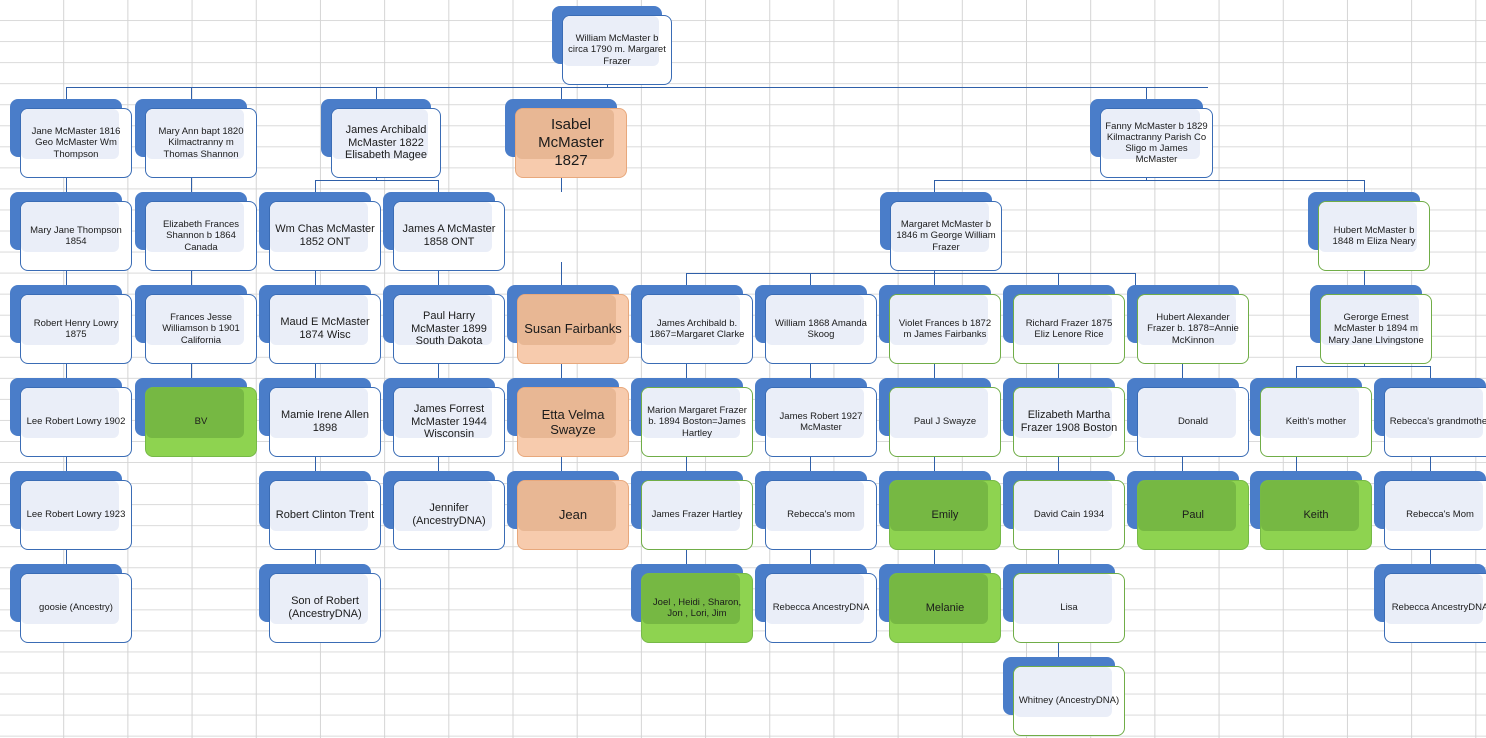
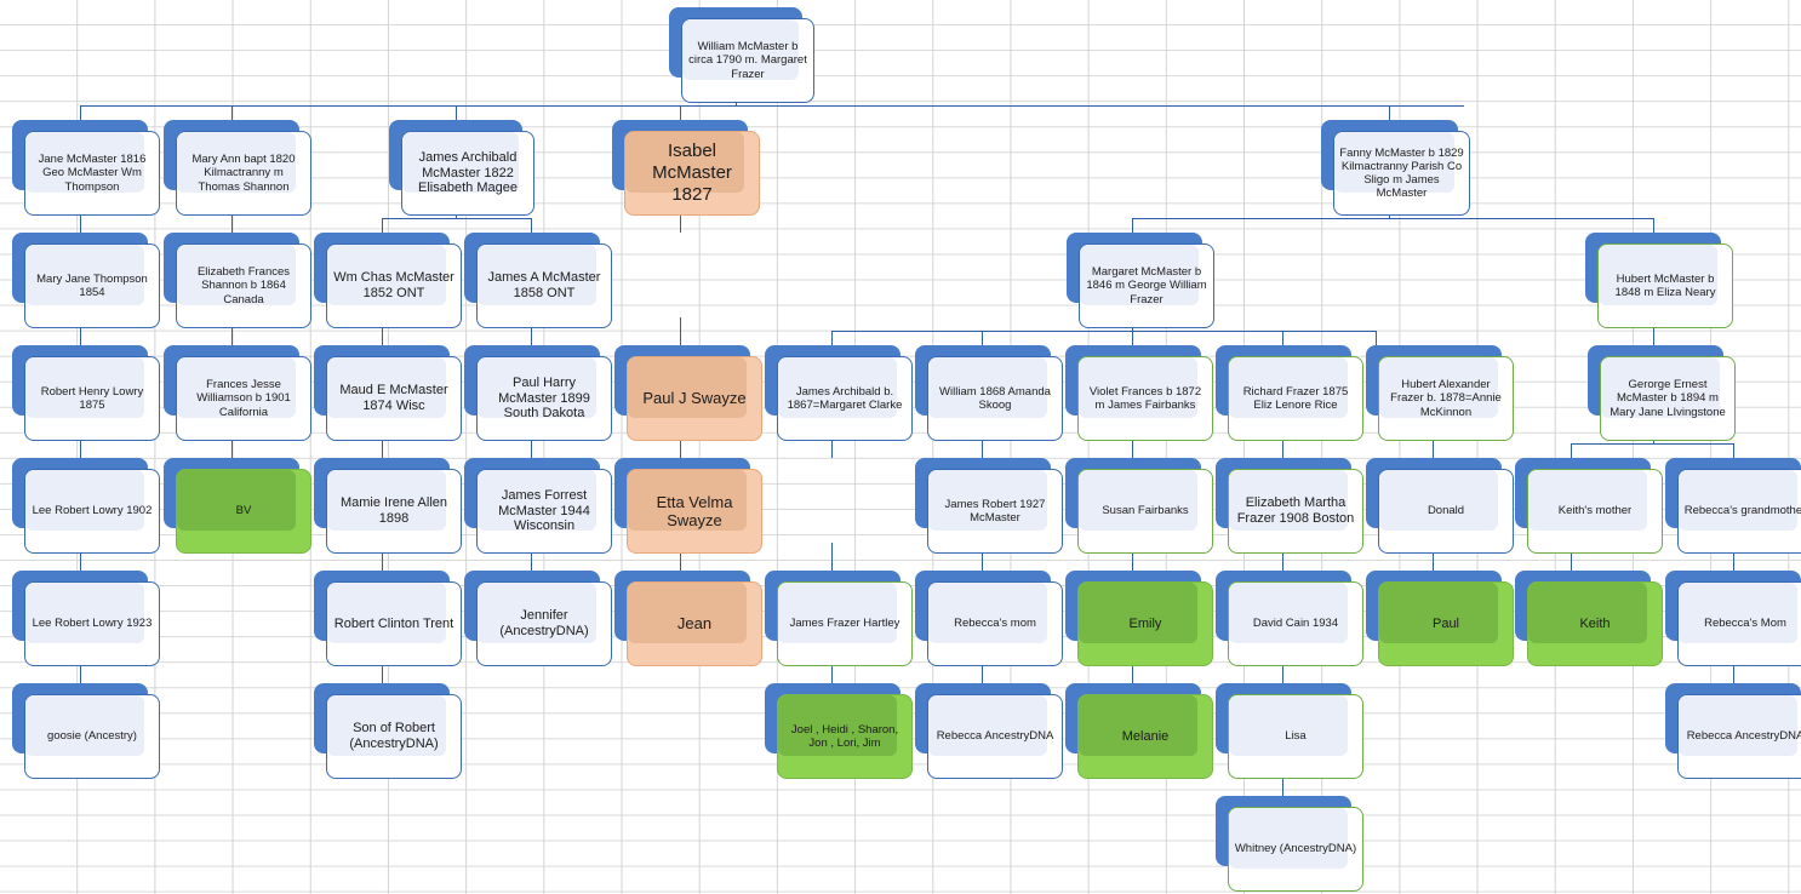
  William McMaster b circa 1790 m. Margaret Frazer
  Jane McMaster 1816 Geo McMaster Wm Thompson
  Mary Ann bapt 1820 Kilmactranny m Thomas Shannon
  James Archibald McMaster 1822 Elisabeth Magee
  Isabel McMaster 1827
  Fanny McMaster b 1829 Kilmactranny Parish Co Sligo m James McMaster
  Mary Jane Thompson 1854
  Elizabeth Frances Shannon b 1864 Canada
  Wm Chas McMaster 1852 ONT
  James A McMaster 1858 ONT
  Margaret McMaster b 1846 m George William Frazer
  Hubert McMaster b 1848 m Eliza Neary
  Robert Henry Lowry 1875
  Frances Jesse Williamson b 1901 California
  Maud E McMaster 1874 Wisc
  Paul Harry McMaster 1899 South Dakota
- Susan Fairbanks
+ Paul J Swayze
  James Archibald b. 1867=Margaret Clarke
  William 1868 Amanda Skoog
  Violet Frances b 1872 m James Fairbanks
  Richard Frazer 1875 Eliz Lenore Rice
  Hubert Alexander Frazer b. 1878=Annie McKinnon
  Gerorge Ernest McMaster b 1894 m Mary Jane LIvingstone
  Lee Robert Lowry 1902
  BV
  Mamie Irene Allen 1898
  James Forrest McMaster 1944 Wisconsin
  Etta Velma Swayze
- Marion Margaret Frazer b. 1894 Boston=James Hartley
  James Robert 1927 McMaster
- Paul J Swayze
+ Susan Fairbanks
  Elizabeth Martha Frazer 1908 Boston
  Donald
  Keith's mother
  Rebecca's grandmothe
  Lee Robert Lowry 1923
  Robert Clinton Trent
  Jennifer (AncestryDNA)
  Jean
  James Frazer Hartley
  Rebecca's mom
  Emily
  David Cain 1934
  Paul
  Keith
  Rebecca's Mom
  goosie (Ancestry)
  Son of Robert (AncestryDNA)
  Joel , Heidi , Sharon, Jon , Lori, Jim
  Rebecca AncestryDNA
  Melanie
  Lisa
  Rebecca AncestryDNA
  Whitney (AncestryDNA)
